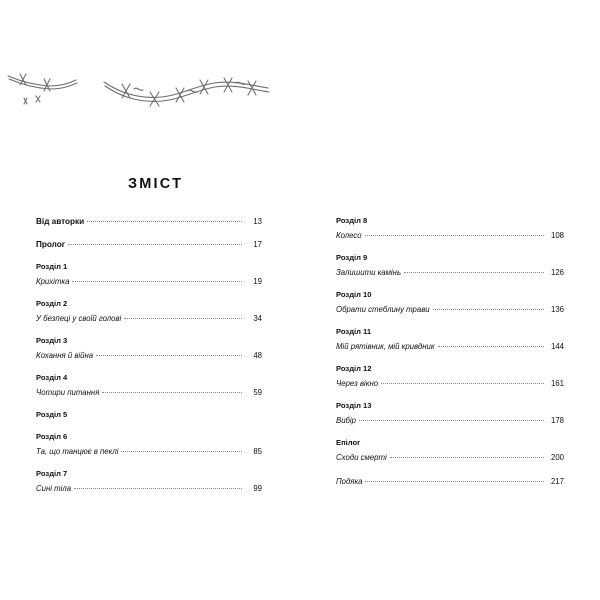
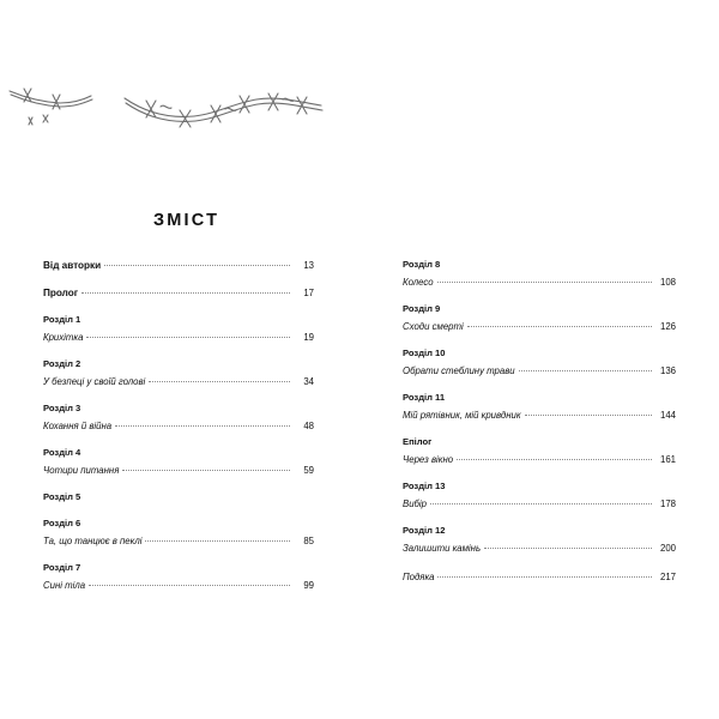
  ЗМІСТ
  Від авторки
  13
  Пролог
  17
  Розділ 1
  Крихітка
  19
  Розділ 2
  У безпеці у своїй голові
  34
  Розділ 3
  Кохання й війна
  48
  Розділ 4
  Чотири питання
  59
  Розділ 5
  Розділ 6
  Та, що танцює в пеклі
  85
  Розділ 7
  Сині тіла
  99
  Розділ 8
  Колесо
  108
  Розділ 9
- Залишити камінь
+ Сходи смерті
  126
  Розділ 10
  Обрати стеблину трави
  136
  Розділ 11
  Мій рятівник, мій кривдник
  144
- Розділ 12
+ Епілог
  Через вікно
  161
  Розділ 13
  Вибір
  178
- Епілог
+ Розділ 12
- Сходи смерті
+ Залишити камінь
  200
  Подяка
  217
